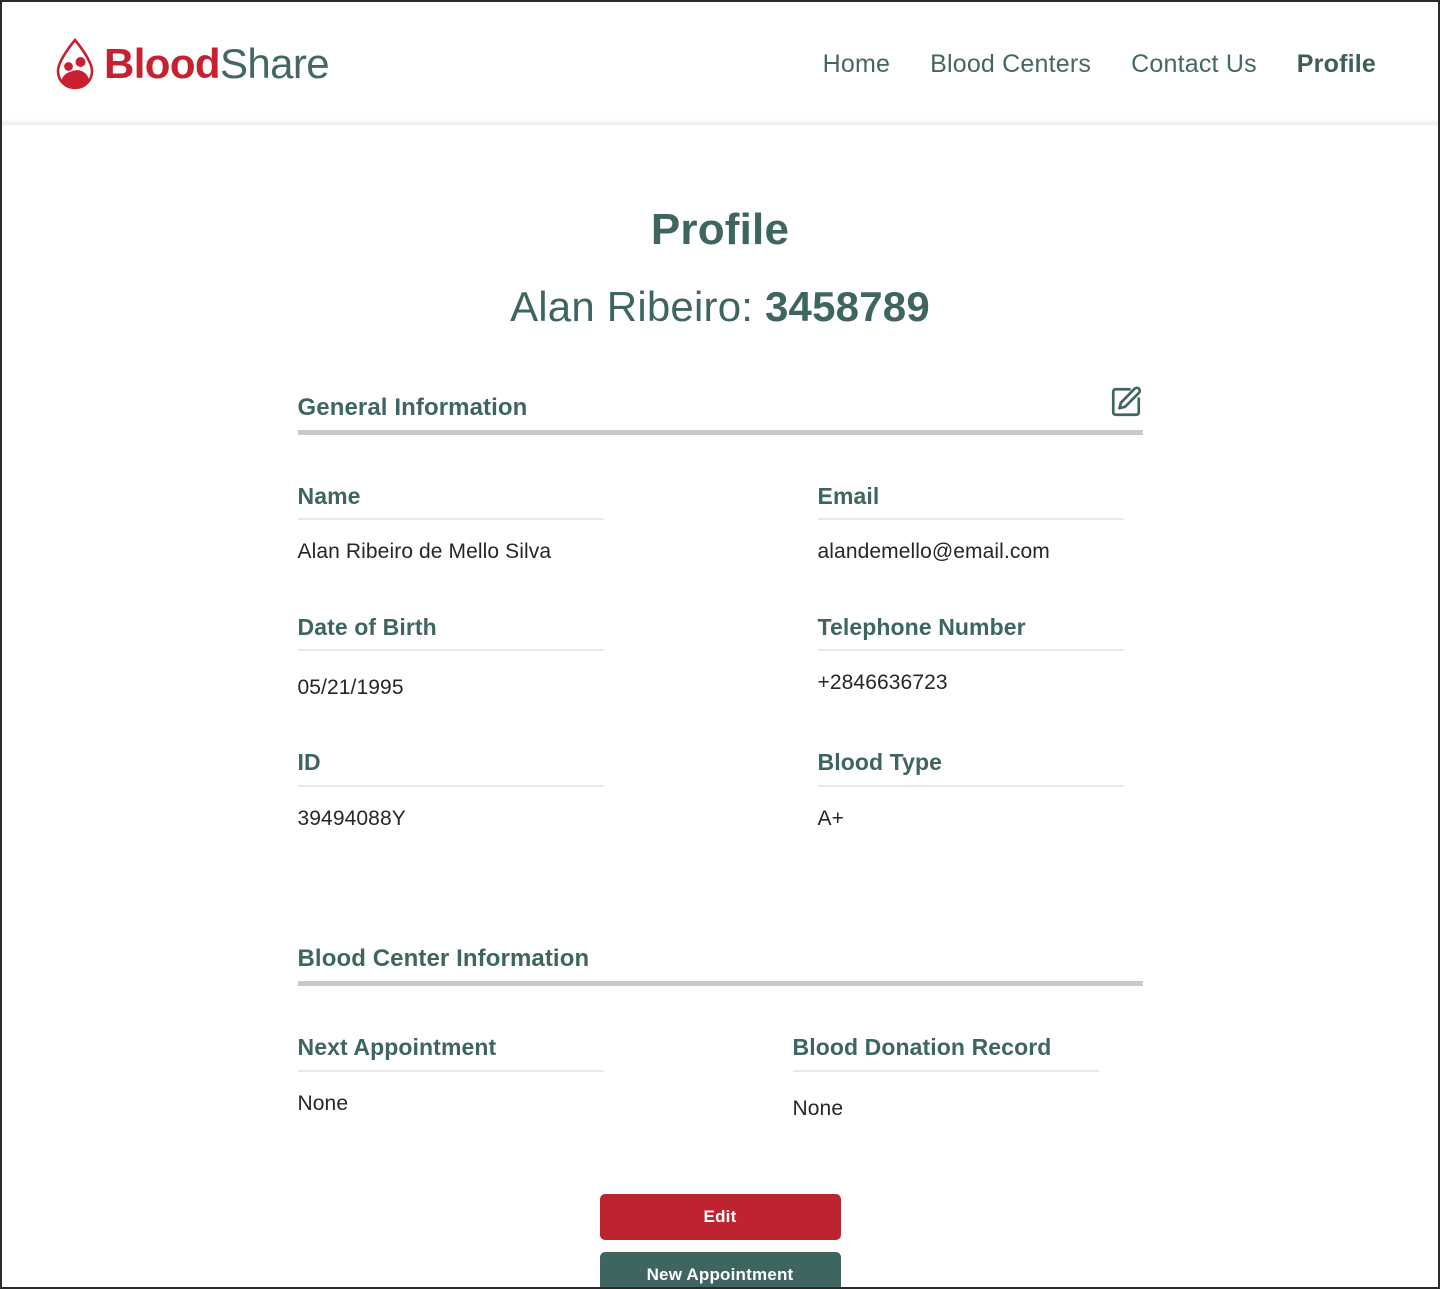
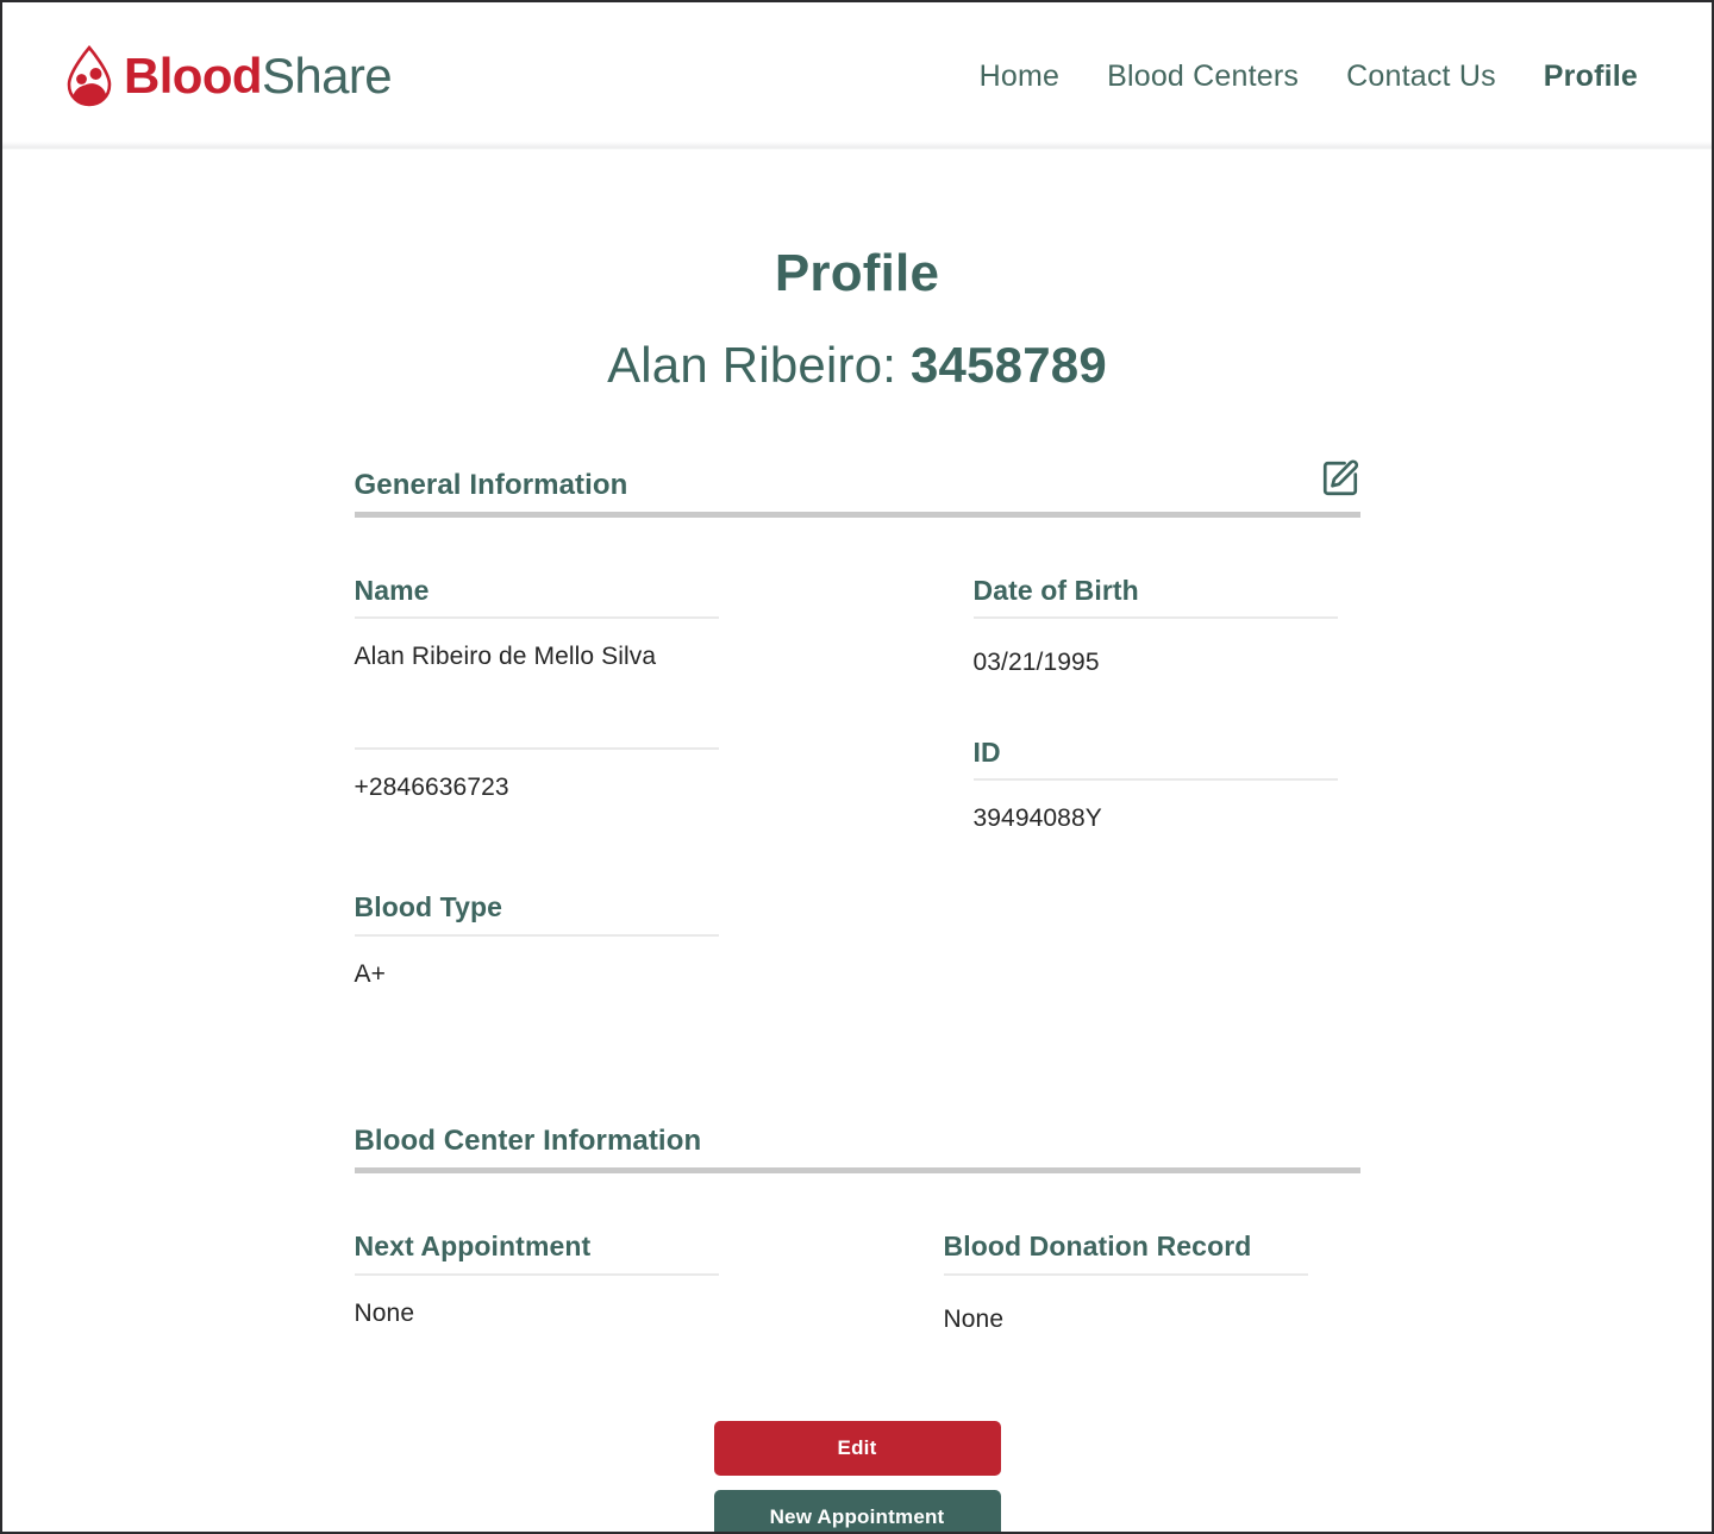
  BloodShare
  Home
  Blood Centers
  Contact Us
  Profile
  Profile
  Alan Ribeiro: 3458789
  General Information
  Name
  Alan Ribeiro de Mello Silva
- Email
- alandemello@email.com
  Date of Birth
- 05/21/1995
+ 03/21/1995
- Telephone Number
  +2846636723
  ID
  39494088Y
  Blood Type
  A+
  Blood Center Information
  Next Appointment
  None
  Blood Donation Record
  None
  Edit
  New Appointment
